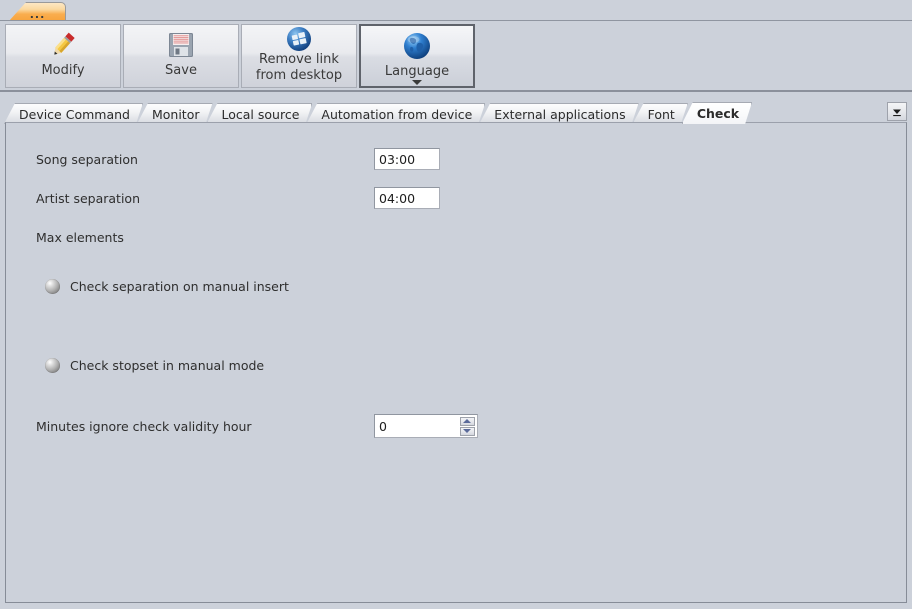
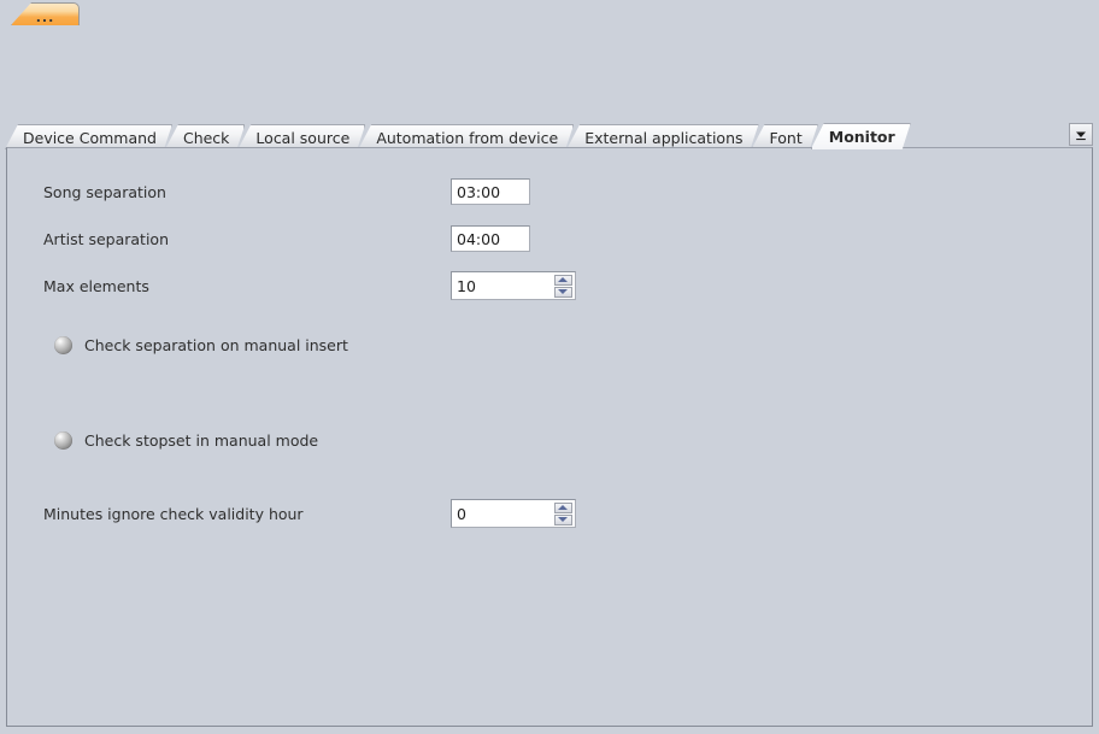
  ...
- Modify
- Save
- Remove link
- from desktop
- Language
  Device Command
- Monitor
+ Check
  Local source
  Automation from device
  External applications
  Font
- Check
+ Monitor
  Song separation
  03:00
  Artist separation
  04:00
  Max elements
+ 10
  Check separation on manual insert
  Check stopset in manual mode
  Minutes ignore check validity hour
  0
